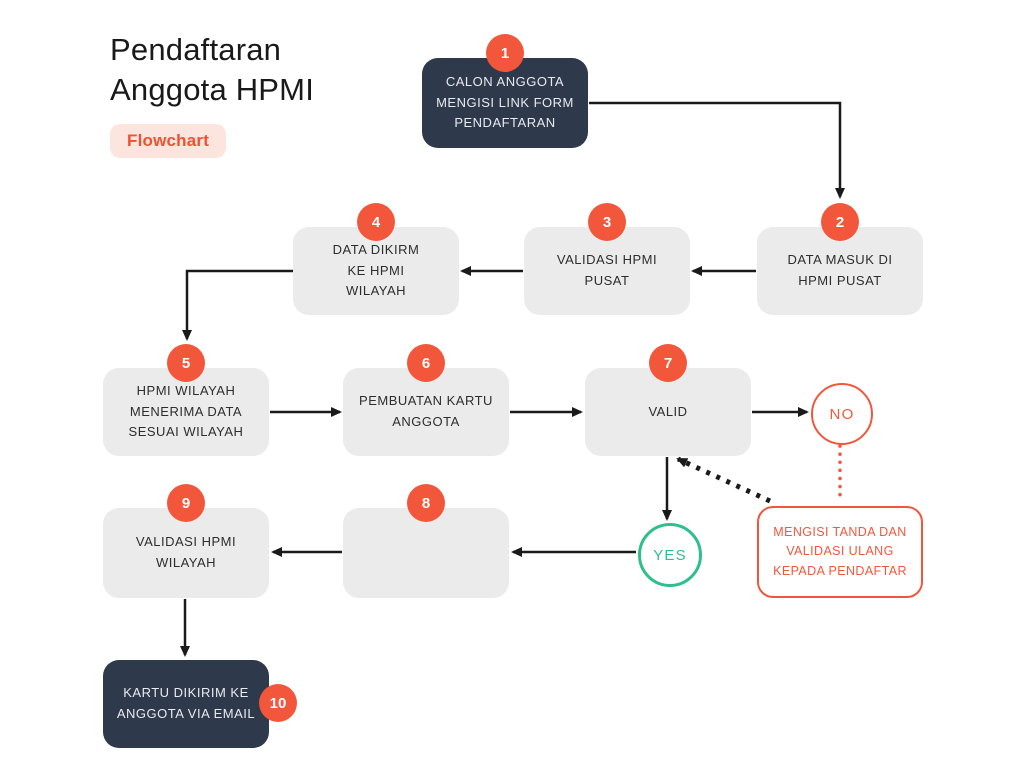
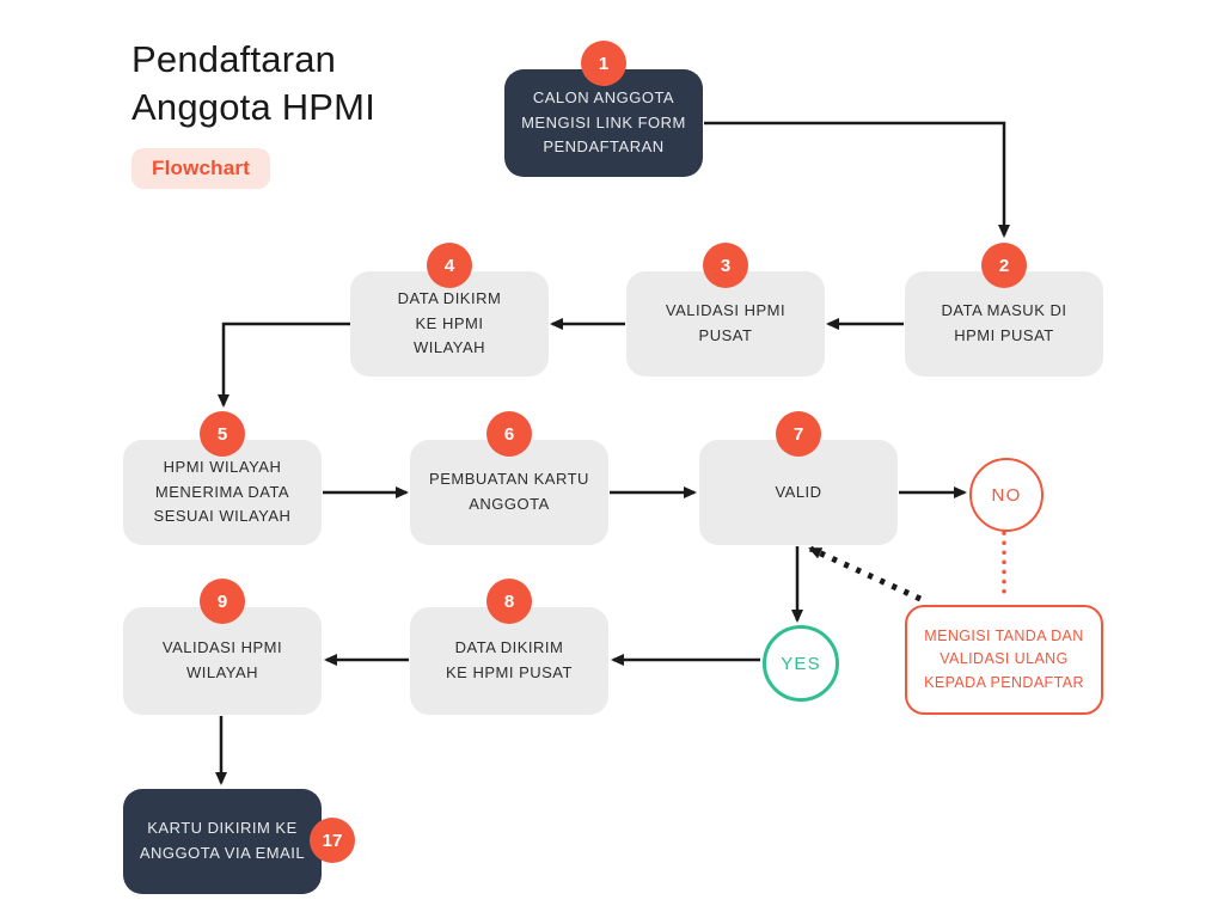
  Pendaftaran Anggota HPMI
  Flowchart
  1
  CALON ANGGOTA MENGISI LINK FORM PENDAFTARAN
  2
  DATA MASUK DI HPMI PUSAT
  3
  VALIDASI HPMI PUSAT
  4
  DATA DIKIRM KE HPMI WILAYAH
  5
  HPMI WILAYAH MENERIMA DATA SESUAI WILAYAH
  6
  PEMBUATAN KARTU ANGGOTA
  7
  VALID
  8
+ DATA DIKIRIM KE HPMI PUSAT
  9
  VALIDASI HPMI WILAYAH
- 10
+ 17
  KARTU DIKIRIM KE ANGGOTA VIA EMAIL
  NO
  YES
  MENGISI TANDA DAN VALIDASI ULANG KEPADA PENDAFTAR
